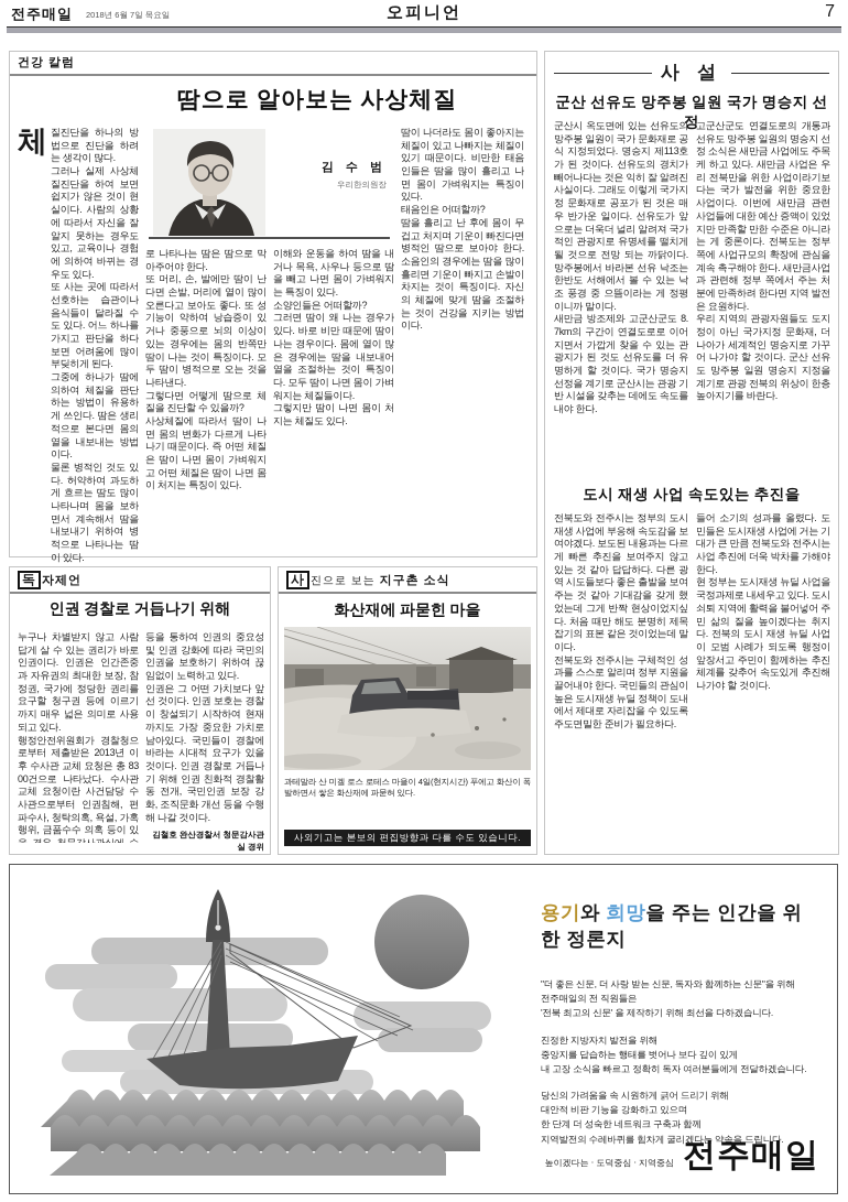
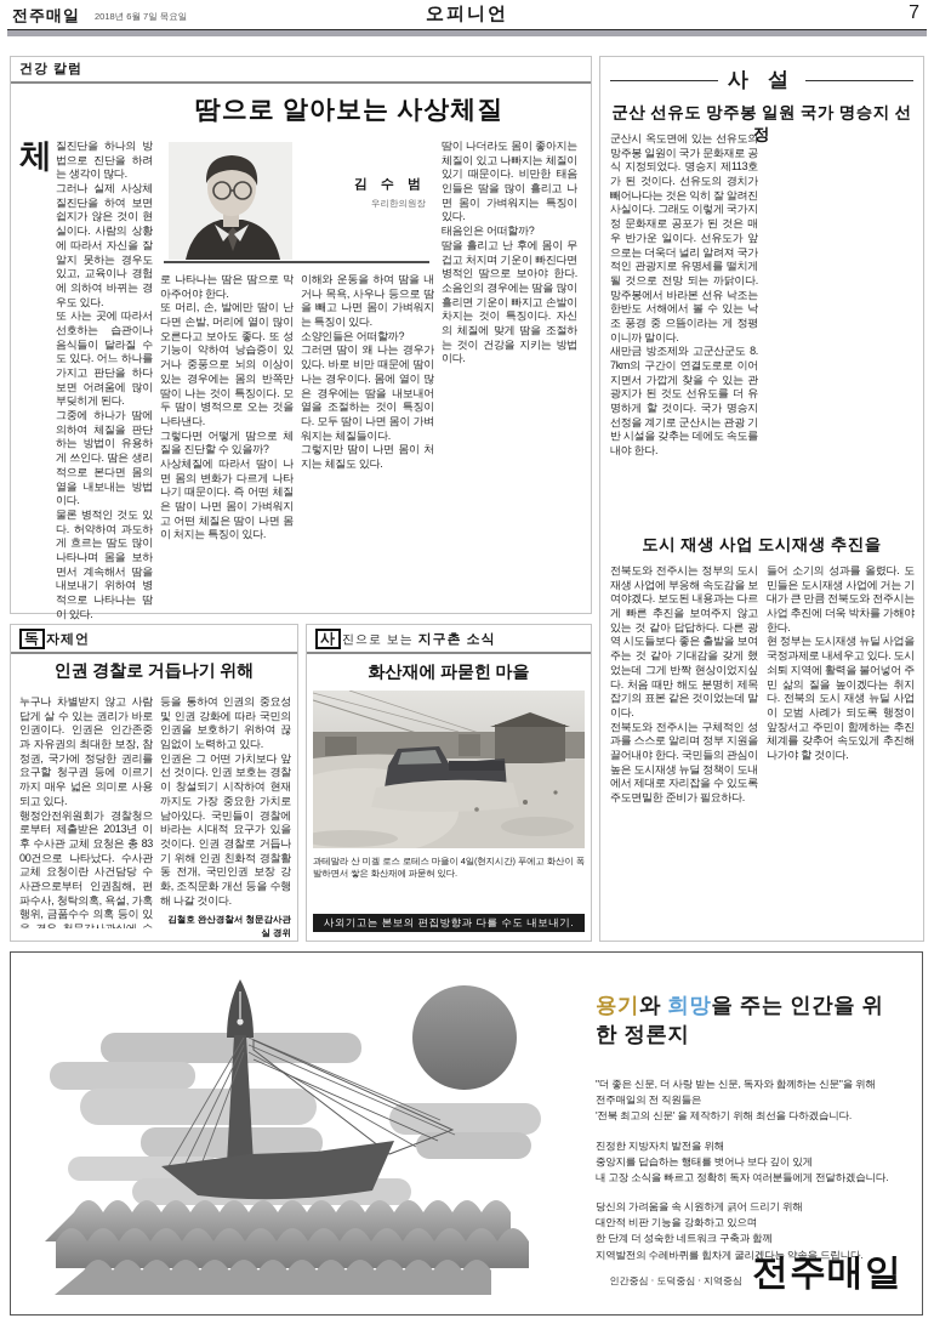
  전주매일
  2018년 6월 7일 목요일
  오피니언
  7
  건강 칼럼
  땀으로 알아보는 사상체질
  김 수 범
  우리한의원장
  체
  질진단을 하나의 방법으로 진단을 하려는 생각이 많다.
  그러나 실제 사상체질진단을 하여 보면 쉽지가 않은 것이 현실이다. 사람의 상황에 따라서 자신을 잘 알지 못하는 경우도 있고, 교육이나 경험에 의하여 바뀌는 경우도 있다.
  또 사는 곳에 따라서 선호하는 습관이나 음식들이 달라질 수도 있다. 어느 하나를 가지고 판단을 하다보면 어려움에 많이 부딪히게 된다.
  그중에 하나가 땀에 의하여 체질을 판단하는 방법이 유용하게 쓰인다. 땀은 생리적으로 본다면 몸의 열을 내보내는 방법이다.
  물론 병적인 것도 있다. 허약하여 과도하게 흐르는 땀도 많이 나타나며 몸을 보하면서 계속해서 땀을 내보내기 위하여 병적으로 나타나는 땀이 있다.
  로 나타나는 땀은 땀으로 막아주어야 한다.
  또 머리, 손, 발에만 땀이 난다면 손발, 머리에 열이 많이 오른다고 보아도 좋다. 또 성기능이 약하여 낭습증이 있거나 중풍으로 뇌의 이상이 있는 경우에는 몸의 반쪽만 땀이 나는 것이 특징이다. 모두 땀이 병적으로 오는 것을 나타낸다.
  그렇다면 어떻게 땀으로 체질을 진단할 수 있을까?
  사상체질에 따라서 땀이 나면 몸의 변화가 다르게 나타나기 때문이다. 즉 어떤 체질은 땀이 나면 몸이 가벼워지고 어떤 체질은 땀이 나면 몸이 처지는 특징이 있다.
  이해와 운동을 하여 땀을 내거나 목욕, 사우나 등으로 땀을 빼고 나면 몸이 가벼워지는 특징이 있다.
  소양인들은 어떠할까?
  그러면 땀이 왜 나는 경우가 있다. 바로 비만 때문에 땀이 나는 경우이다. 몸에 열이 많은 경우에는 땀을 내보내어 열을 조절하는 것이 특징이다. 모두 땀이 나면 몸이 가벼워지는 체질들이다.
  그렇지만 땀이 나면 몸이 처지는 체질도 있다.
  땀이 나더라도 몸이 좋아지는 체질이 있고 나빠지는 체질이 있기 때문이다. 비만한 태음인들은 땀을 많이 흘리고 나면 몸이 가벼워지는 특징이 있다.
  태음인은 어떠할까?
  땀을 흘리고 난 후에 몸이 무겁고 처지며 기운이 빠진다면 병적인 땀으로 보아야 한다. 소음인의 경우에는 땀을 많이 흘리면 기운이 빠지고 손발이 차지는 것이 특징이다. 자신의 체질에 맞게 땀을 조절하는 것이 건강을 지키는 방법이다.
  사 설
  군산 선유도 망주봉 일원 국가 명승지 선정
  군산시 옥도면에 있는 선유도의 망주봉 일원이 국가 문화재로 공식 지정되었다. 명승지 제113호가 된 것이다. 선유도의 경치가 빼어나다는 것은 익히 잘 알려진 사실이다. 그래도 이렇게 국가지정 문화재로 공포가 된 것은 매우 반가운 일이다. 선유도가 앞으로는 더욱더 널리 알려져 국가적인 관광지로 유명세를 떨치게 될 것으로 전망 되는 까닭이다. 망주봉에서 바라본 선유 낙조는 한반도 서해에서 볼 수 있는 낙조 풍경 중 으뜸이라는 게 정평이니까 말이다.
  새만금 방조제와 고군산군도 8.7km의 구간이 연결도로로 이어지면서 가깝게 찾을 수 있는 관광지가 된 것도 선유도를 더 유명하게 할 것이다. 국가 명승지 선정을 계기로 군산시는 관광 기반 시설을 갖추는 데에도 속도를 내야 한다.
- 고군산군도 연결도로의 개통과 선유도 망주봉 일원의 명승지 선정 소식은 새만금 사업에도 주목케 하고 있다. 새만금 사업은 우리 전북만을 위한 사업이라기보다는 국가 발전을 위한 중요한 사업이다. 이번에 새만금 관련 사업들에 대한 예산 증액이 있었지만 만족할 만한 수준은 아니라는 게 중론이다. 전북도는 정부 쪽에 사업규모의 확장에 관심을 계속 촉구해야 한다. 새만금사업과 관련해 정부 쪽에서 주는 처분에 만족하려 한다면 지역 발전은 요원하다.
- 우리 지역의 관광자원들도 도지정이 아닌 국가지정 문화재, 더 나아가 세계적인 명승지로 가꾸어 나가야 할 것이다. 군산 선유도 망주봉 일원 명승지 지정을 계기로 관광 전북의 위상이 한층 높아지기를 바란다.
- 도시 재생 사업 속도있는 추진을
+ 도시 재생 사업 도시재생 추진을
  전북도와 전주시는 정부의 도시재생 사업에 부응해 속도감을 보여야겠다. 보도된 내용과는 다르게 빠른 추진을 보여주지 않고 있는 것 같아 답답하다. 다른 광역 시도들보다 좋은 출발을 보여주는 것 같아 기대감을 갖게 했었는데 그게 반짝 현상이었지싶다. 처음 때만 해도 분명히 제목 잡기의 표본 같은 것이었는데 말이다.
  전북도와 전주시는 구체적인 성과를 스스로 알리며 정부 지원을 끌어내야 한다. 국민들의 관심이 높은 도시재생 뉴딜 정책이 도내에서 제대로 자리잡을 수 있도록 주도면밀한 준비가 필요하다.
  들어 소기의 성과를 올렸다. 도민들은 도시재생 사업에 거는 기대가 큰 만큼 전북도와 전주시는 사업 추진에 더욱 박차를 가해야 한다.
  현 정부는 도시재생 뉴딜 사업을 국정과제로 내세우고 있다. 도시 쇠퇴 지역에 활력을 불어넣어 주민 삶의 질을 높이겠다는 취지다. 전북의 도시 재생 뉴딜 사업이 모범 사례가 되도록 행정이 앞장서고 주민이 함께하는 추진 체계를 갖추어 속도있게 추진해 나가야 할 것이다.
  독 자제언
  인권 경찰로 거듭나기 위해
  누구나 차별받지 않고 사람답게 살 수 있는 권리가 바로 인권이다. 인권은 인간존중과 자유권의 최대한 보장, 참정권, 국가에 정당한 권리를 요구할 청구권 등에 이르기까지 매우 넓은 의미로 사용되고 있다.
  행정안전위원회가 경찰청으로부터 제출받은 2013년 이후 수사관 교체 요청은 총 8300건으로 나타났다. 수사관 교체 요청이란 사건담당 수사관으로부터 인권침해, 편파수사, 청탁의혹, 욕설, 가혹행위, 금품수수 의혹 등이 있
  등을 통하여 인권의 중요성 및 인권 강화에 따라 국민의 인권을 보호하기 위하여 끊임없이 노력하고 있다.
  인권은 그 어떤 가치보다 앞선 것이다. 인권 보호는 경찰이 창설되기 시작하여 현재까지도 가장 중요한 가치로 남아있다. 국민들이 경찰에 바라는 시대적 요구가 있을 것이다. 인권 경찰로 거듭나기 위해 인권 친화적 경찰활동 전개, 국민인권 보장 강화, 조직문화 개선 등을 수행해 나갈 것이다.
  김철호 완산경찰서 청문감사관실 경위
  사 진으로 보는 지구촌 소식
  화산재에 파묻힌 마을
  과테말라 산 미겔 로스 로테스 마을이 4일(현지시간) 푸에고 화산이 폭발하면서 쌓은 화산재에 파묻혀 있다.
- 사외기고는 본보의 편집방향과 다를 수도 있습니다.
+ 사외기고는 본보의 편집방향과 다를 수도 내보내기.
  용기와 희망을 주는 인간을 위한 정론지
  "더 좋은 신문, 더 사랑 받는 신문, 독자와 함께하는 신문"을 위해
  전주매일의 전 직원들은
  '전북 최고의 신문' 을 제작하기 위해 최선을 다하겠습니다.
  진정한 지방자치 발전을 위해
  중앙지를 답습하는 행태를 벗어나 보다 깊이 있게
  내 고장 소식을 빠르고 정확히 독자 여러분들에게 전달하겠습니다.
  당신의 가려움을 속 시원하게 긁어 드리기 위해
  대안적 비판 기능을 강화하고 있으며
  한 단계 더 성숙한 네트워크 구축과 함께
  지역발전의 수레바퀴를 힘차게 굴리겠다는 약속을 드립니다.
- 높이겠다는 · 도덕중심 · 지역중심
+ 인간중심 · 도덕중심 · 지역중심
  전주매일
